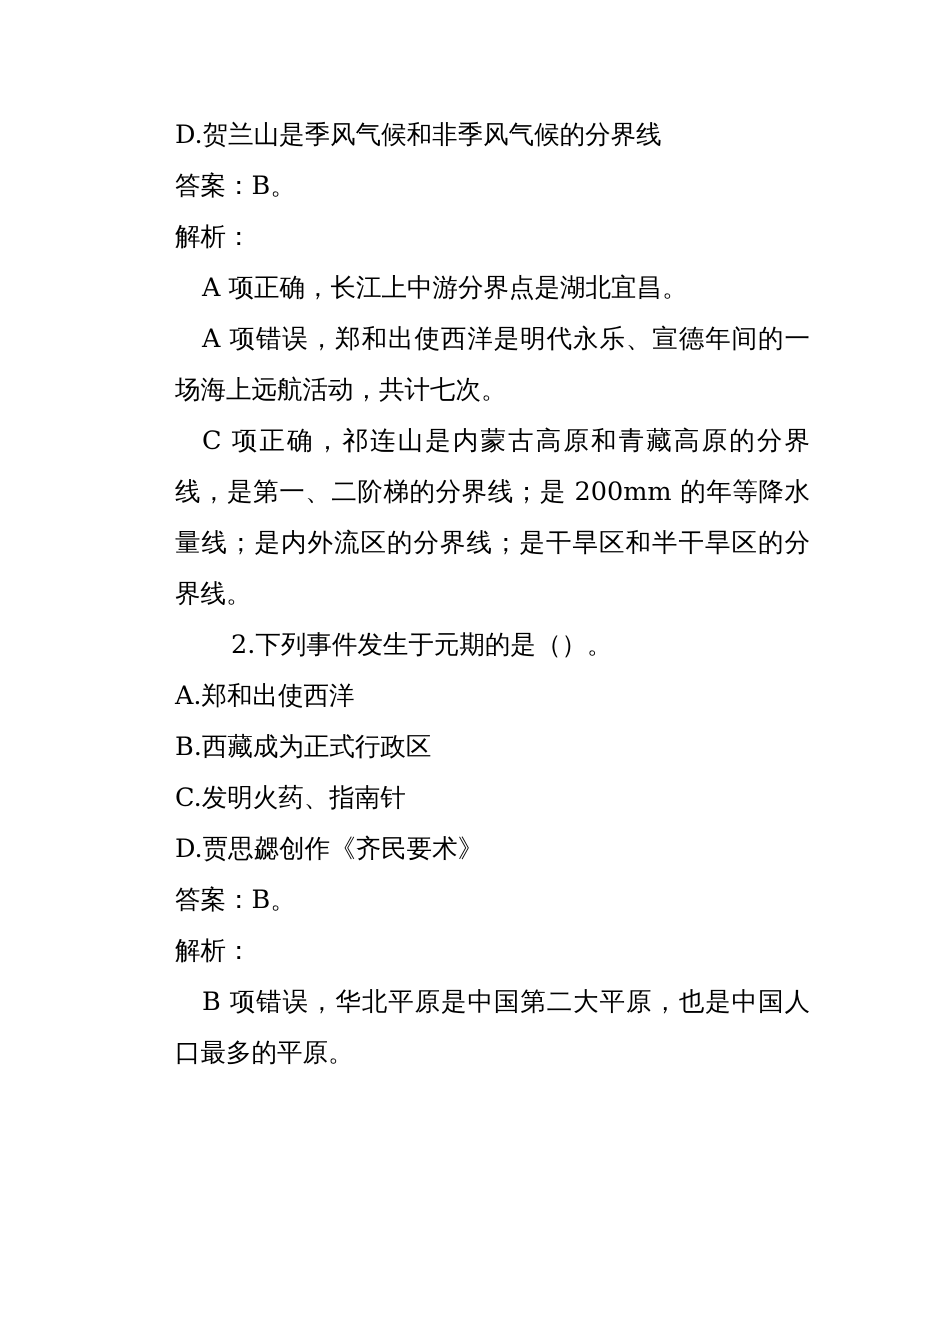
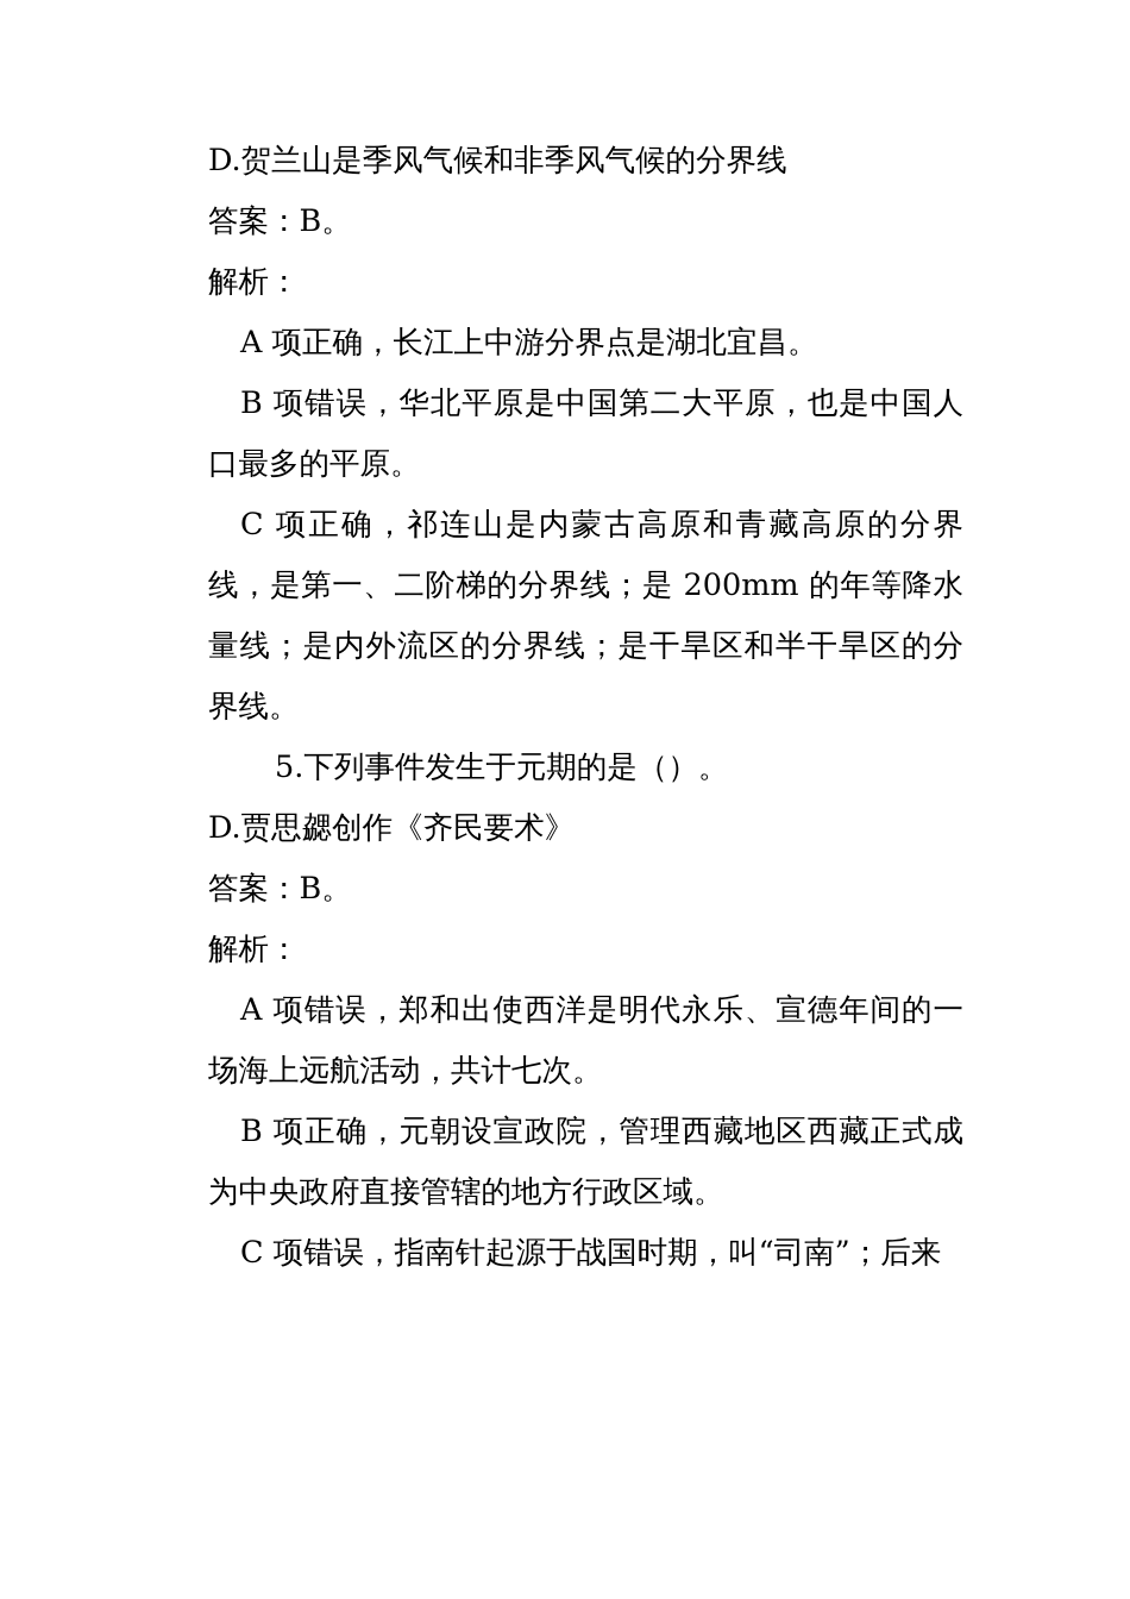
  D.贺兰山是季风气候和非季风气候的分界线
  答案：B。
  解析：
  A 项正确，长江上中游分界点是湖北宜昌。
- A 项错误，郑和出使西洋是明代永乐、宣德年间的一场海上远航活动，共计七次。
+ B 项错误，华北平原是中国第二大平原，也是中国人口最多的平原。
  C 项正确，祁连山是内蒙古高原和青藏高原的分界线，是第一、二阶梯的分界线；是 200mm 的年等降水量线；是内外流区的分界线；是干旱区和半干旱区的分界线。
- 2.下列事件发生于元期的是（）。
+ 5.下列事件发生于元期的是（）。
- A.郑和出使西洋
- B.西藏成为正式行政区
- C.发明火药、指南针
  D.贾思勰创作《齐民要术》
  答案：B。
  解析：
- B 项错误，华北平原是中国第二大平原，也是中国人口最多的平原。
+ A 项错误，郑和出使西洋是明代永乐、宣德年间的一场海上远航活动，共计七次。
+ B 项正确，元朝设宣政院，管理西藏地区西藏正式成为中央政府直接管辖的地方行政区域。
+ C 项错误，指南针起源于战国时期，叫“司南”；后来
